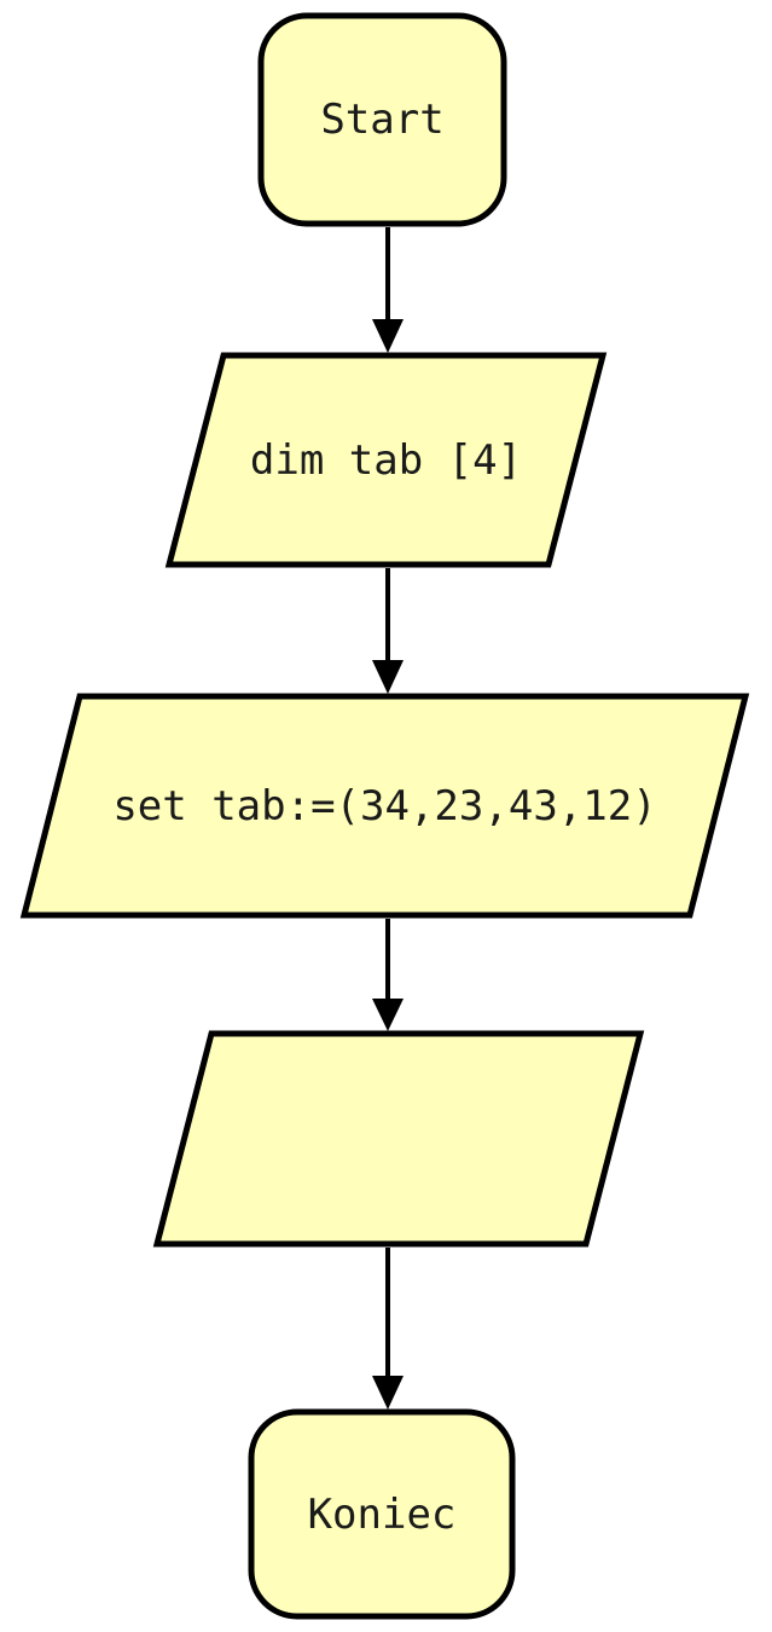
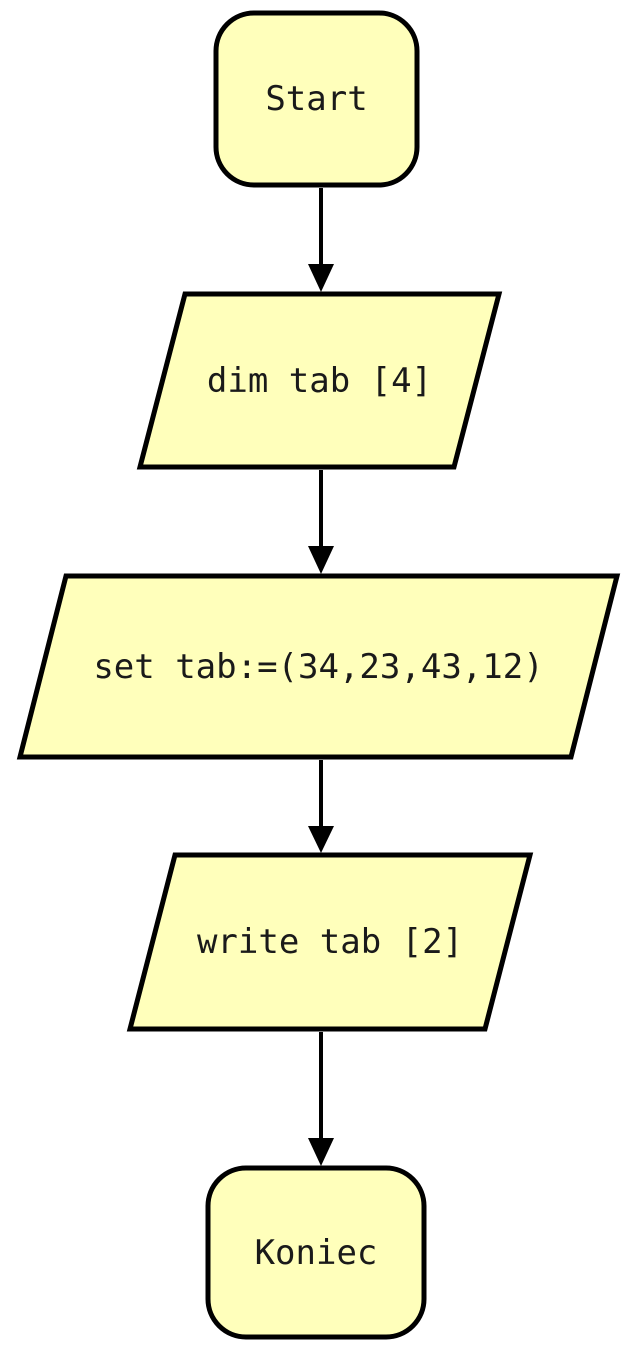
  Start
  dim tab [4]
  set tab:=(34,23,43,12)
+ write tab [2]
  Koniec
